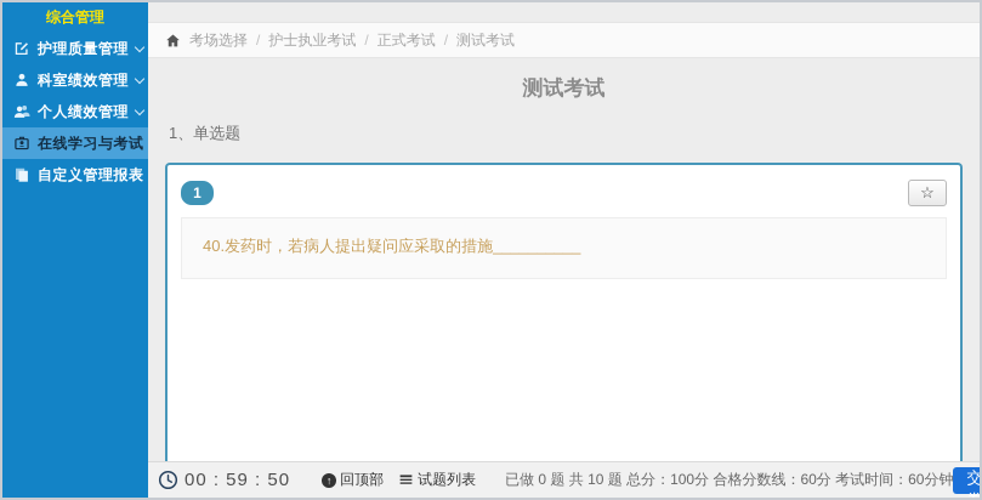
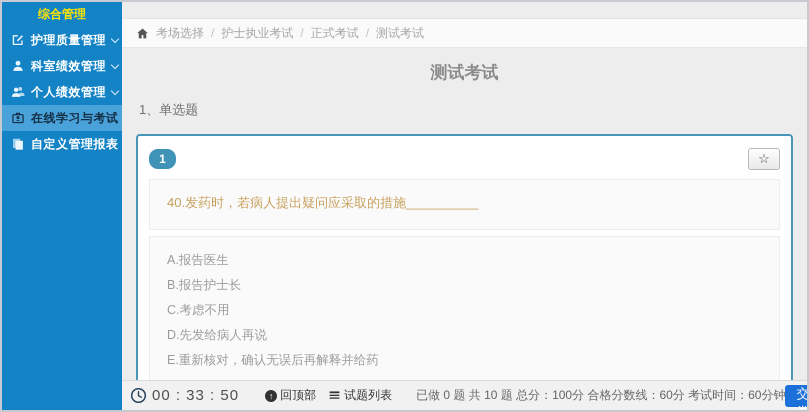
  综合管理
  护理质量管理
  科室绩效管理
  个人绩效管理
  在线学习与考试
  自定义管理报表
  考场选择
  /
  护士执业考试
  /
  正式考试
  /
  测试考试
  测试考试
  1、单选题
  1
  ☆
  40.发药时，若病人提出疑问应采取的措施__________
+ A.报告医生
+ B.报告护士长
+ C.考虑不用
+ D.先发给病人再说
+ E.重新核对，确认无误后再解释并给药
- 00 : 59 : 50
+ 00 : 33 : 50
  ↑
  回顶部
  试题列表
  已做 0 题 共 10 题 总分：100分 合格分数线：60分 考试时间：60分钟
